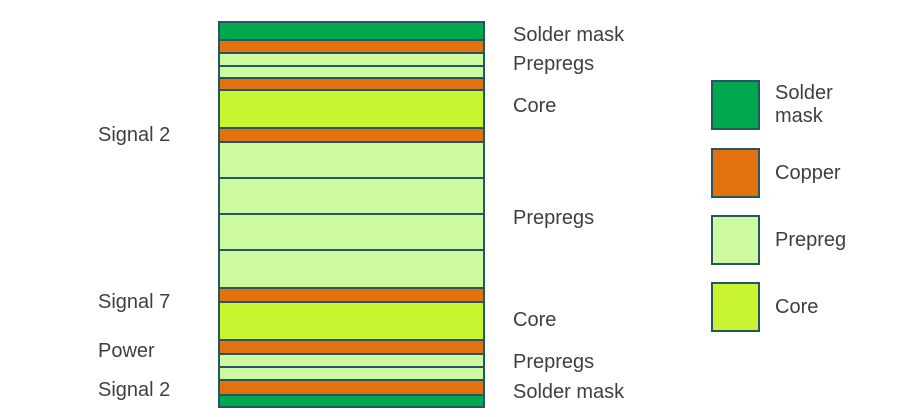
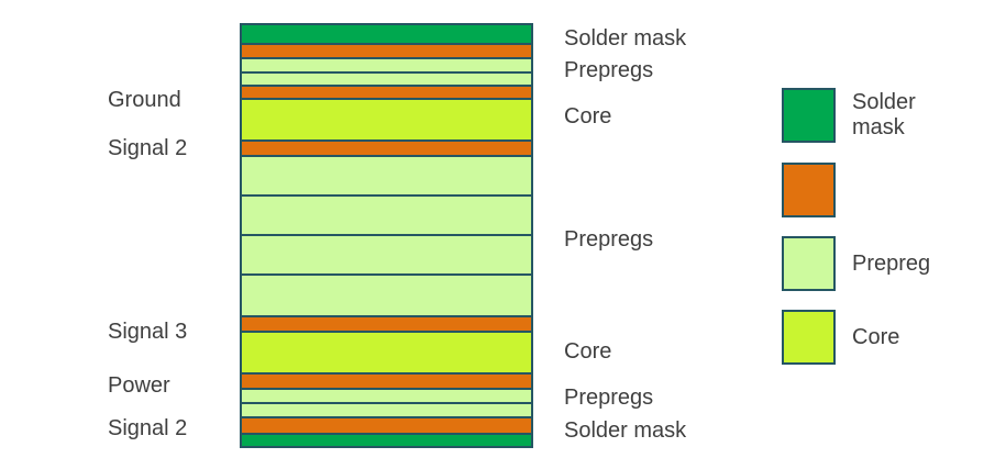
+ Ground
  Signal 2
- Signal 7
+ Signal 3
  Power
  Signal 2
  Solder mask
  Prepregs
  Core
  Prepregs
  Core
  Prepregs
  Solder mask
  Solder mask
- Copper
  Prepreg
  Core
